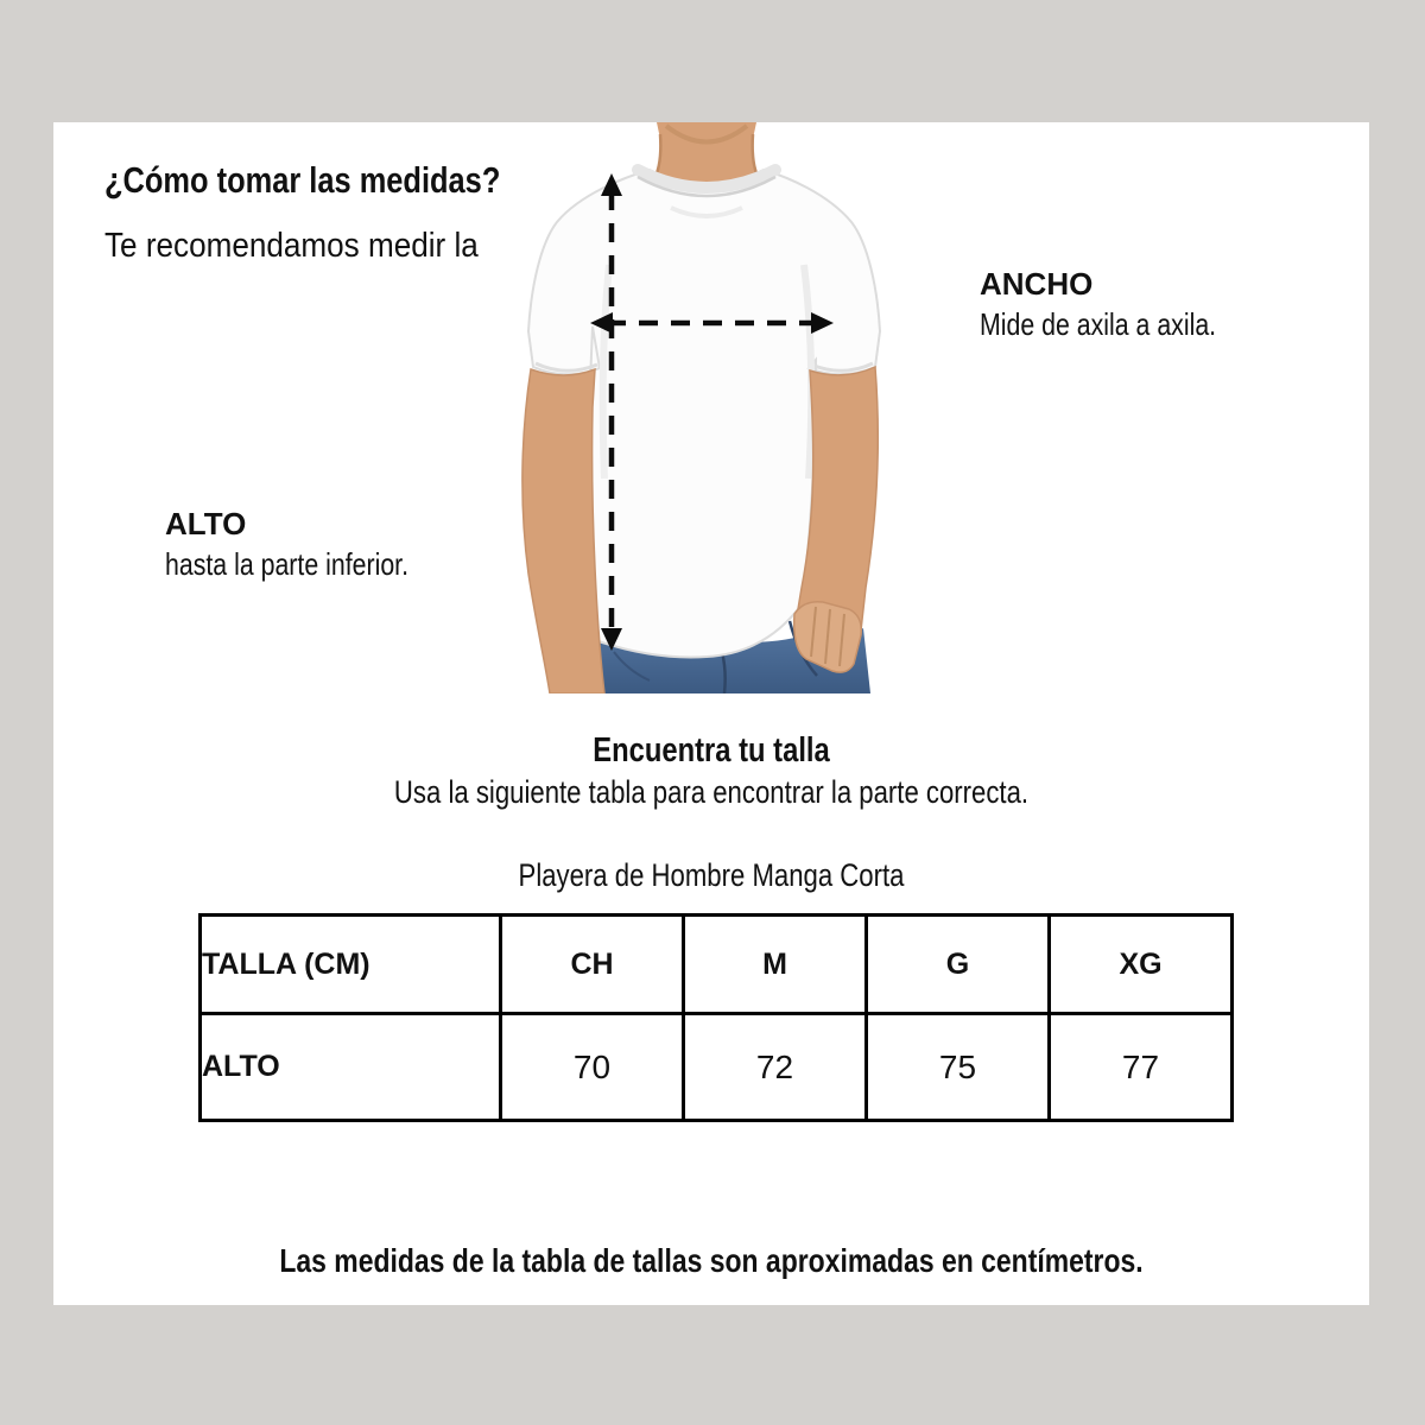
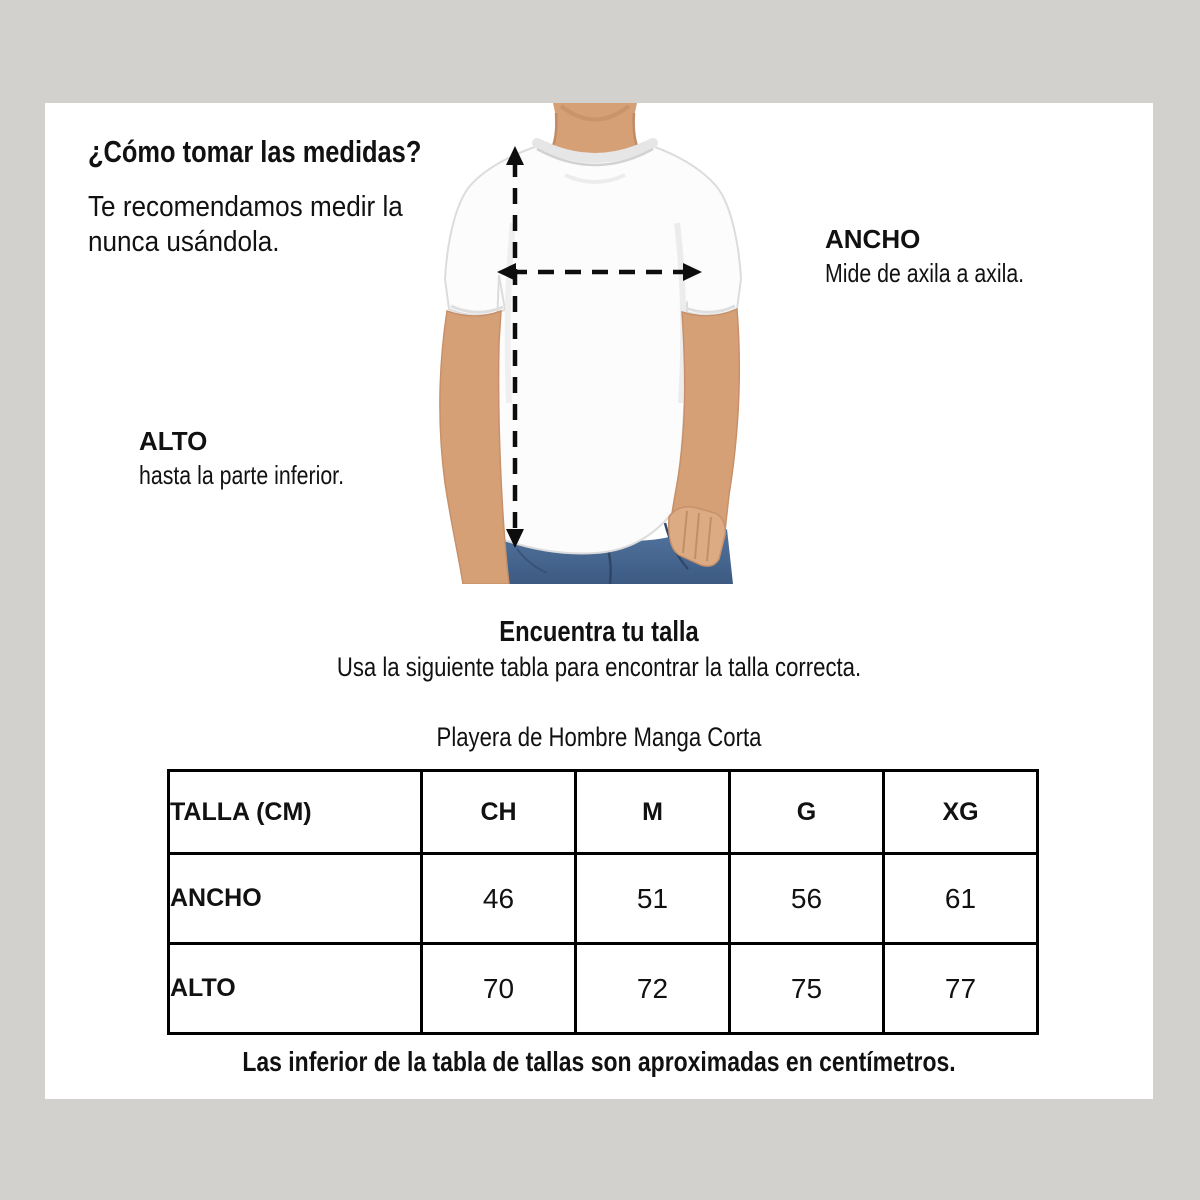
  ¿Cómo tomar las medidas?
  Te recomendamos medir la
+ nunca usándola.
  ANCHO
  Mide de axila a axila.
  ALTO
  hasta la parte inferior.
  Encuentra tu talla
- Usa la siguiente tabla para encontrar la parte correcta.
+ Usa la siguiente tabla para encontrar la talla correcta.
  Playera de Hombre Manga Corta
  TALLA (CM)	CH	M	G	XG
+ ANCHO	46	51	56	61
  ALTO	70	72	75	77
- Las medidas de la tabla de tallas son aproximadas en centímetros.
+ Las inferior de la tabla de tallas son aproximadas en centímetros.
